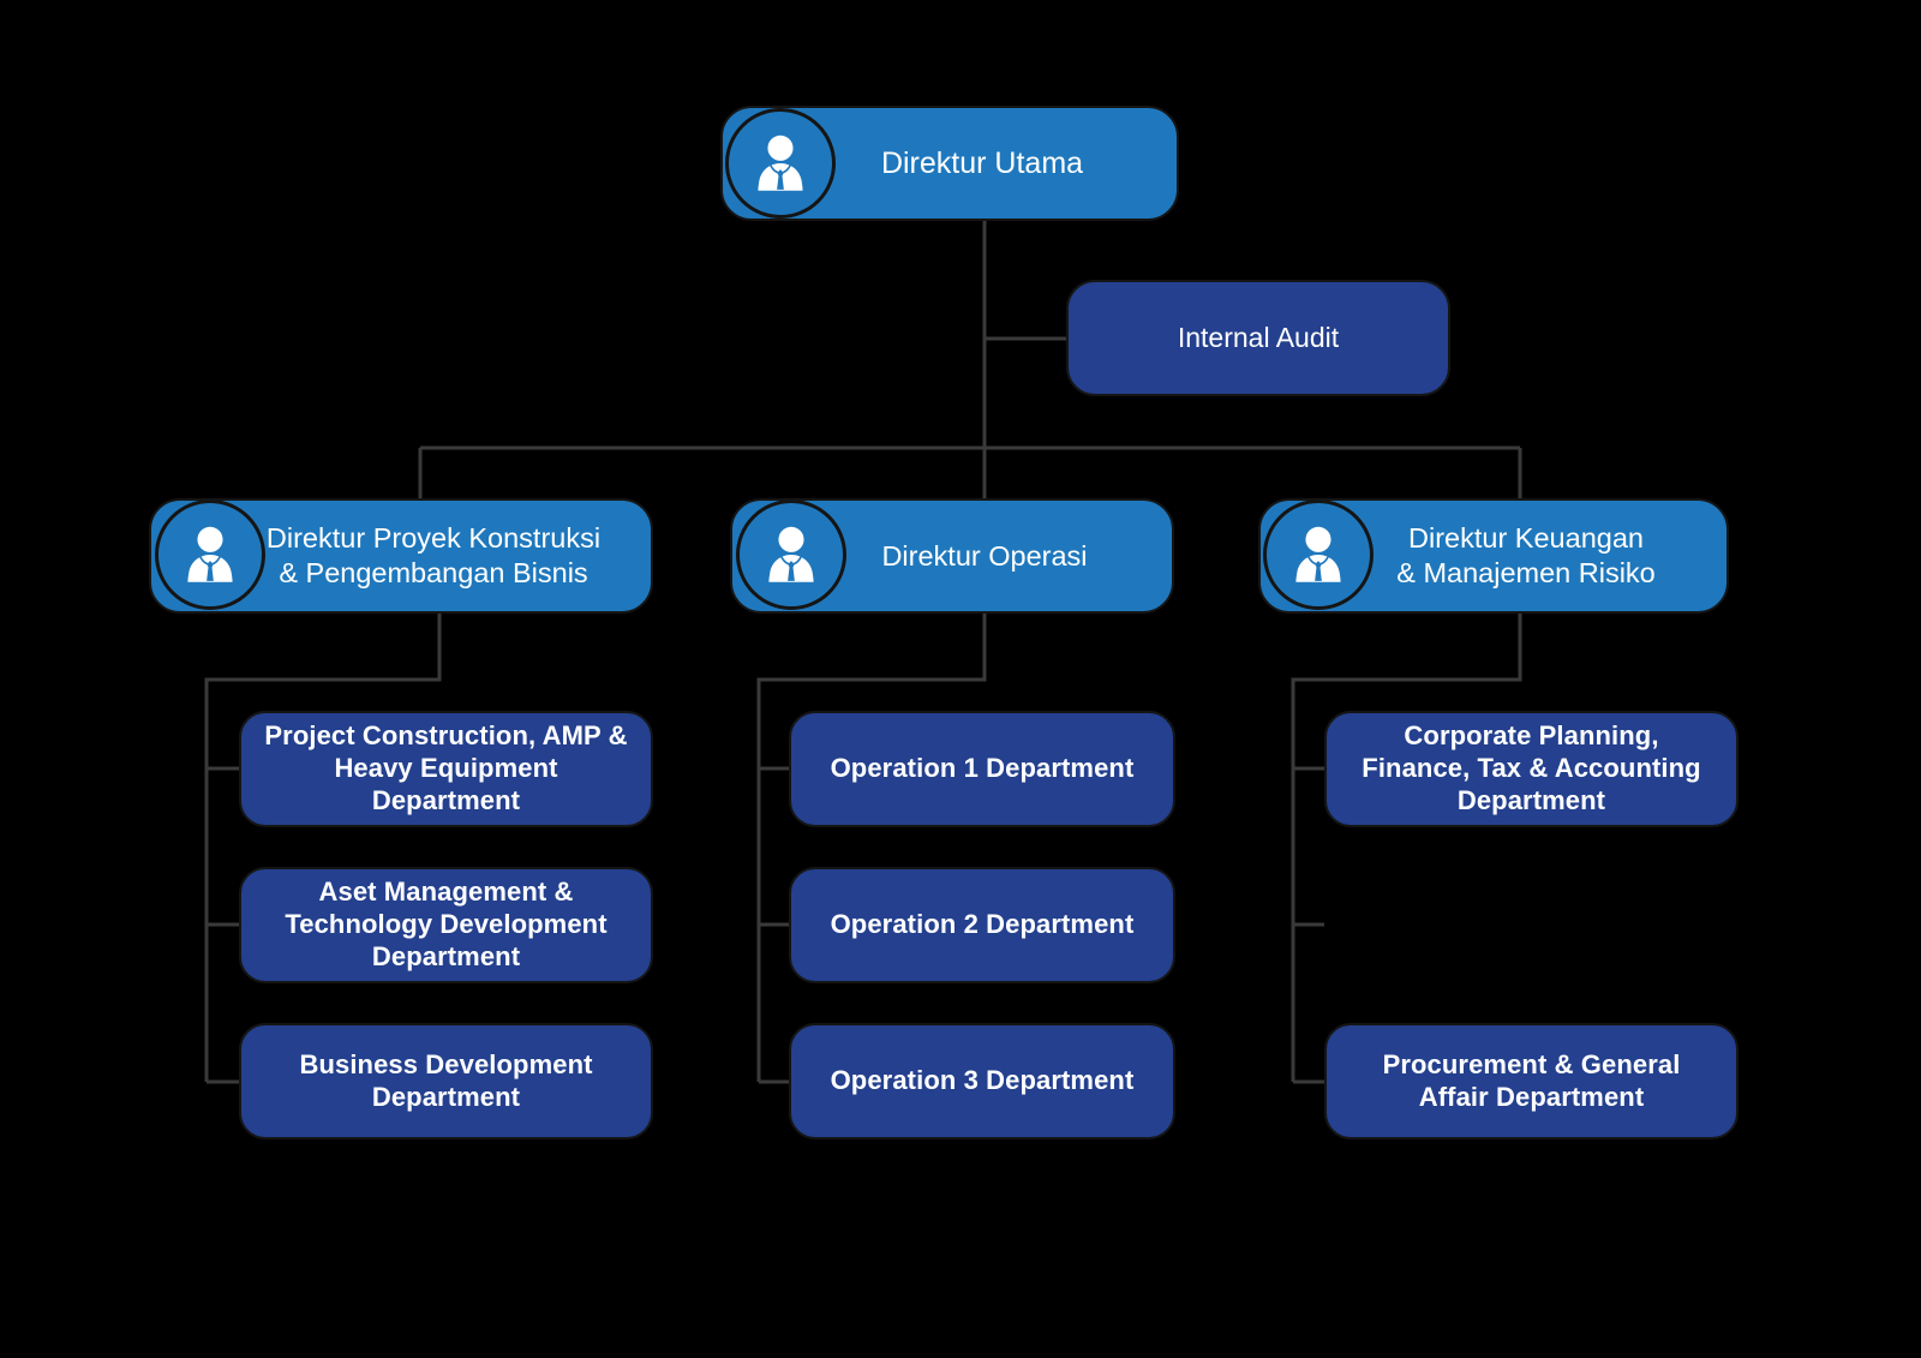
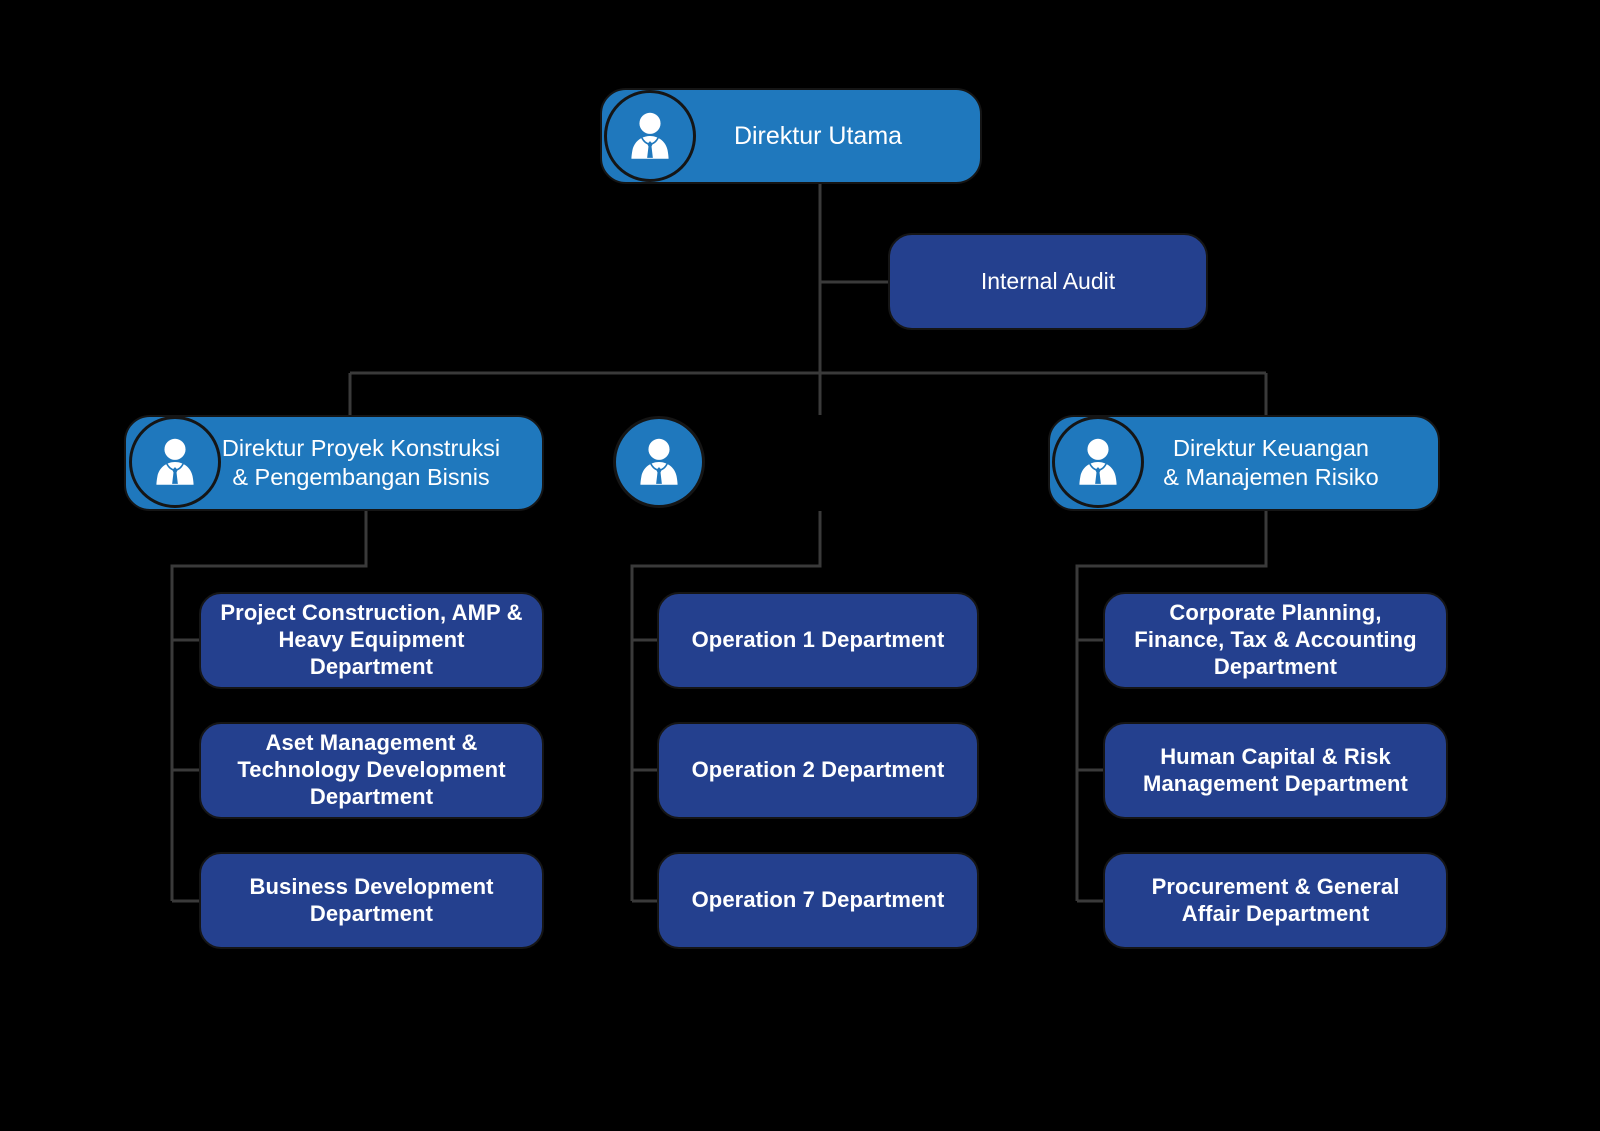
  Direktur Utama
  Internal Audit
  Direktur Proyek Konstruksi
  & Pengembangan Bisnis
- Direktur Operasi
  Direktur Keuangan
  & Manajemen Risiko
  Project Construction, AMP &
  Heavy Equipment
  Department
  Aset Management &
  Technology Development
  Department
  Business Development
  Department
  Operation 1 Department
  Operation 2 Department
- Operation 3 Department
+ Operation 7 Department
  Corporate Planning,
  Finance, Tax & Accounting
  Department
+ Human Capital & Risk
+ Management Department
  Procurement & General
  Affair Department
